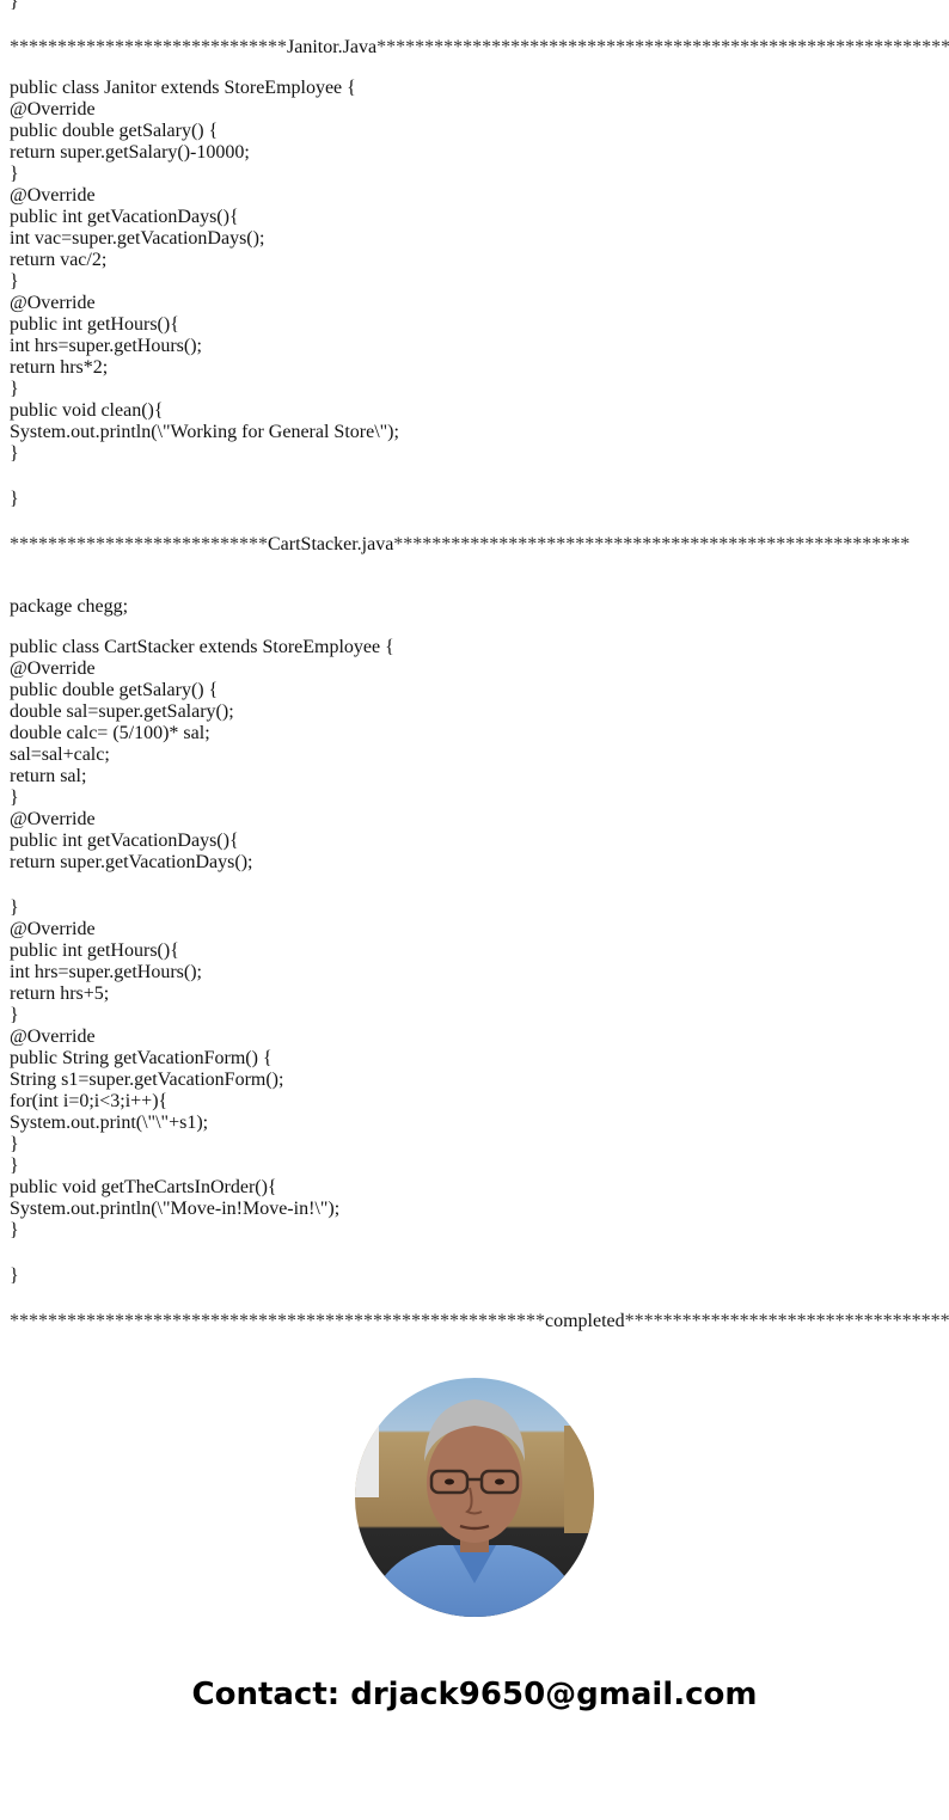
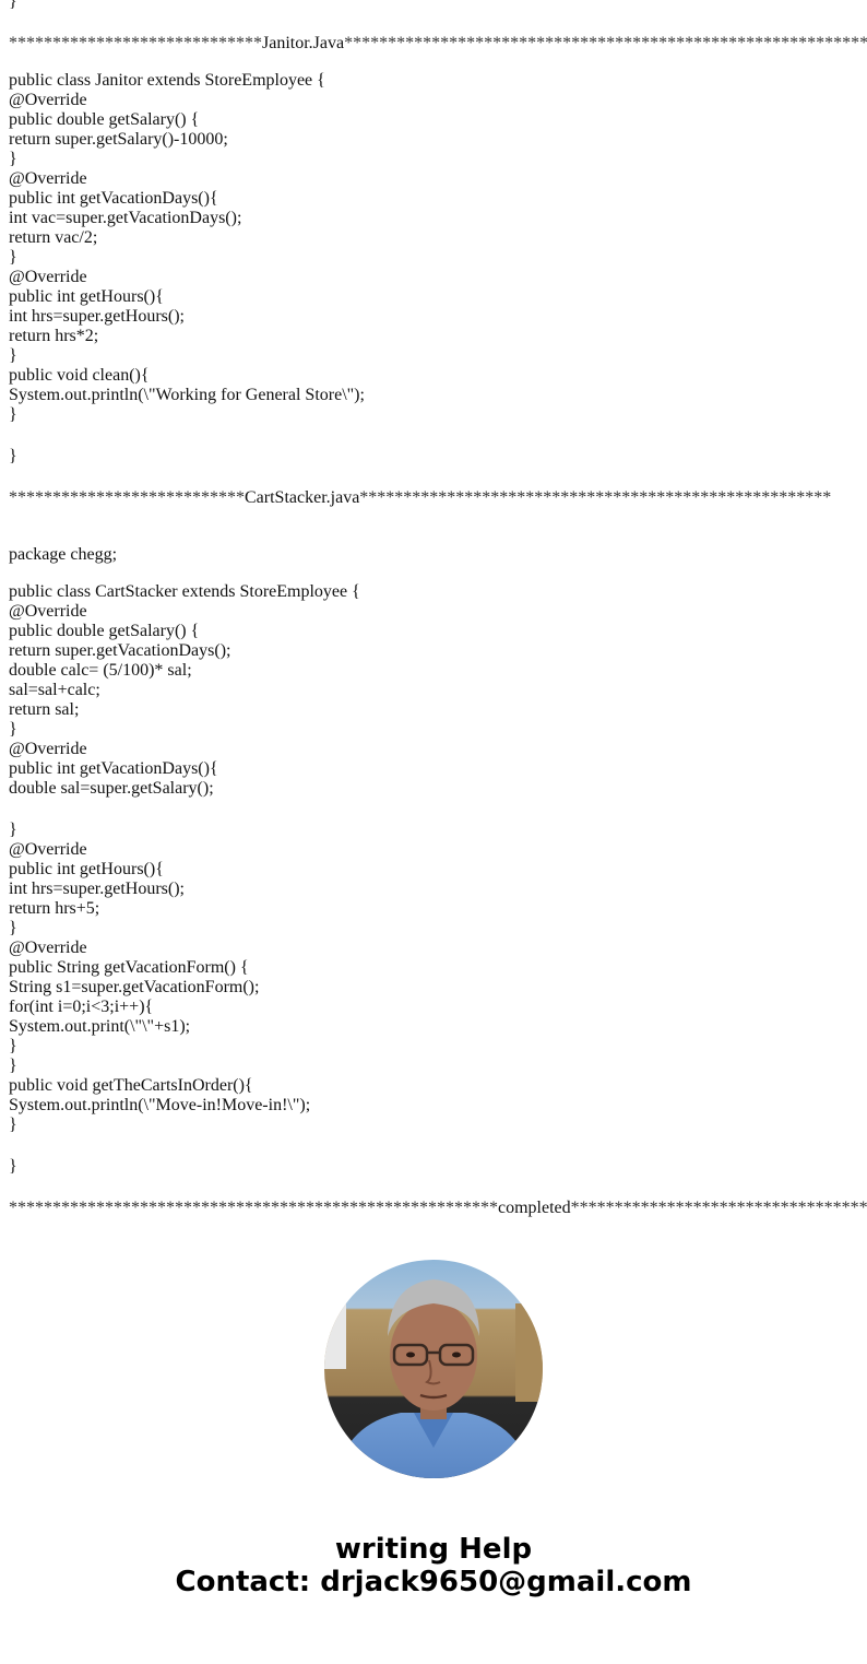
  }
  *****************************Janitor.Java************************************************************
  public class Janitor extends StoreEmployee {
  @Override
  public double getSalary() {
  return super.getSalary()-10000;
  }
  @Override
  public int getVacationDays(){
  int vac=super.getVacationDays();
  return vac/2;
  }
  @Override
  public int getHours(){
  int hrs=super.getHours();
  return hrs*2;
  }
  public void clean(){
  System.out.println(\"Working for General Store\");
  }
  }
  ***************************CartStacker.java******************************************************
  package chegg;
  public class CartStacker extends StoreEmployee {
  @Override
  public double getSalary() {
- double sal=super.getSalary();
+ return super.getVacationDays();
  double calc= (5/100)* sal;
  sal=sal+calc;
  return sal;
  }
  @Override
  public int getVacationDays(){
- return super.getVacationDays();
+ double sal=super.getSalary();
  }
  @Override
  public int getHours(){
  int hrs=super.getHours();
  return hrs+5;
  }
  @Override
  public String getVacationForm() {
  String s1=super.getVacationForm();
  for(int i=0;i<3;i++){
  System.out.print(\"\"+s1);
  }
  }
  public void getTheCartsInOrder(){
  System.out.println(\"Move-in!Move-in!\");
  }
  }
  ********************************************************completed**********************************
+ writing Help
  Contact: drjack9650@gmail.com
